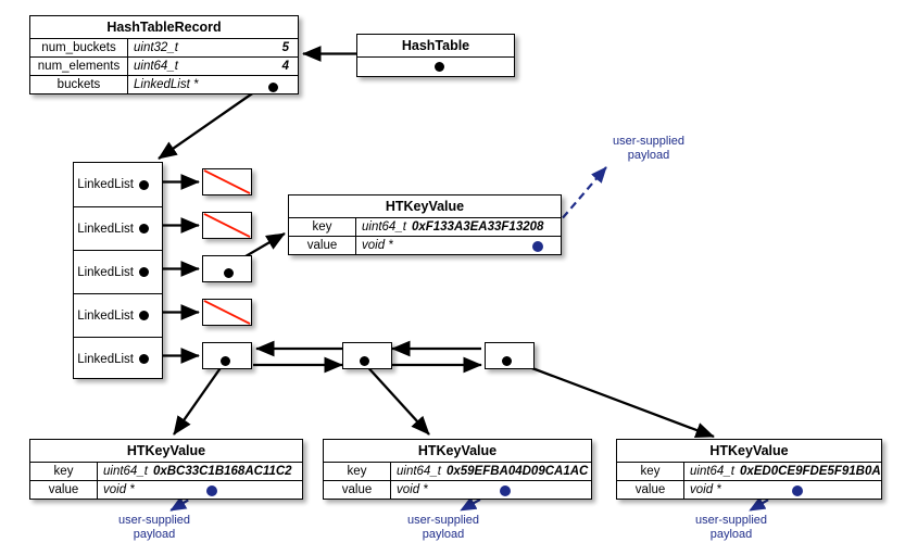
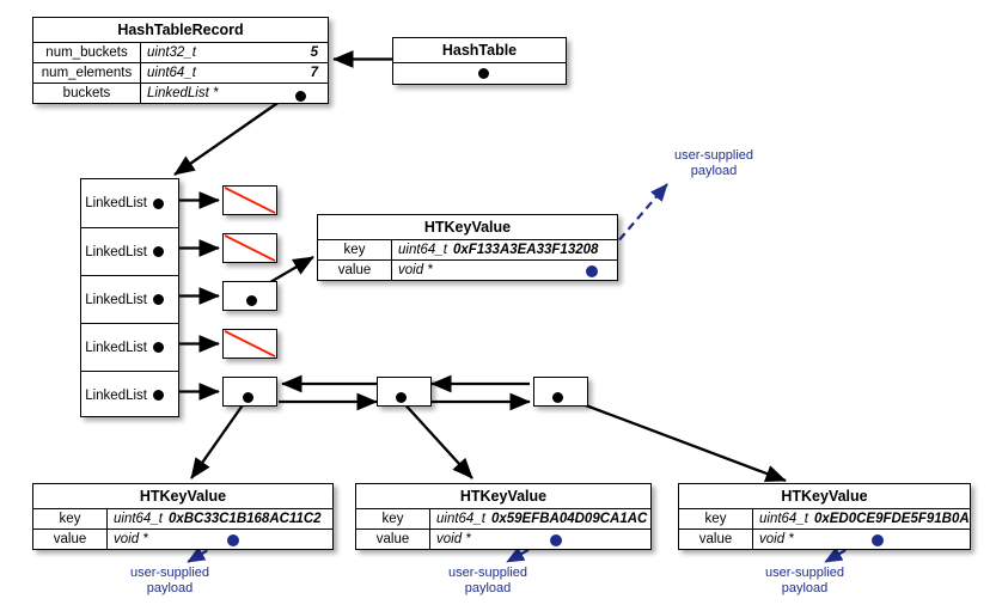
  HashTableRecord
  num_buckets
  uint32_t
  5
  num_elements
  uint64_t
- 4
+ 7
  buckets
  LinkedList *
  HashTable
  LinkedList
  LinkedList
  LinkedList
  LinkedList
  LinkedList
  HTKeyValue
  key
  uint64_t
  0xF133A3EA33F13208
  value
  void *
  user-supplied
  payload
  HTKeyValue
  key
  uint64_t
  0xBC33C1B168AC11C2
  value
  void *
  user-supplied
  payload
  HTKeyValue
  key
  uint64_t
  0x59EFBA04D09CA1AC
  value
  void *
  user-supplied
  payload
  HTKeyValue
  key
  uint64_t
  0xED0CE9FDE5F91B0A
  value
  void *
  user-supplied
  payload
